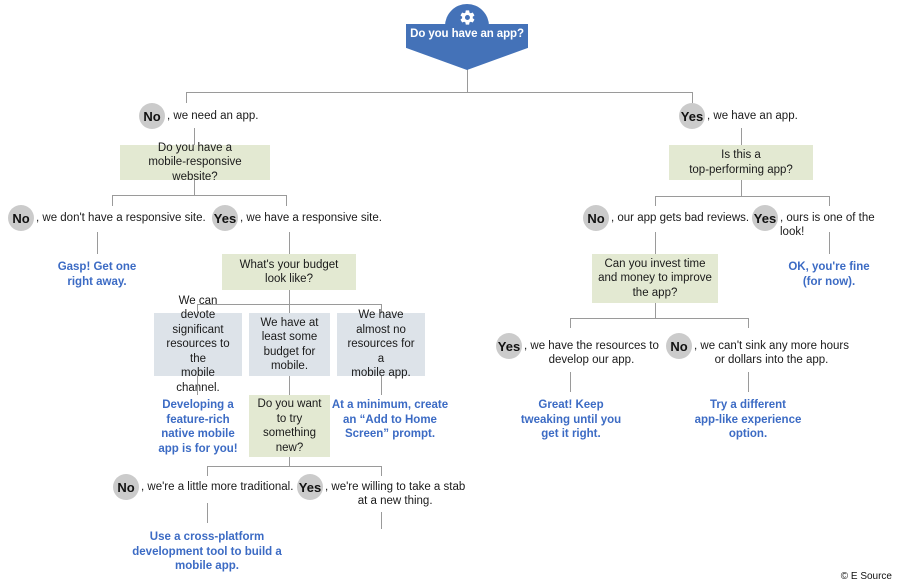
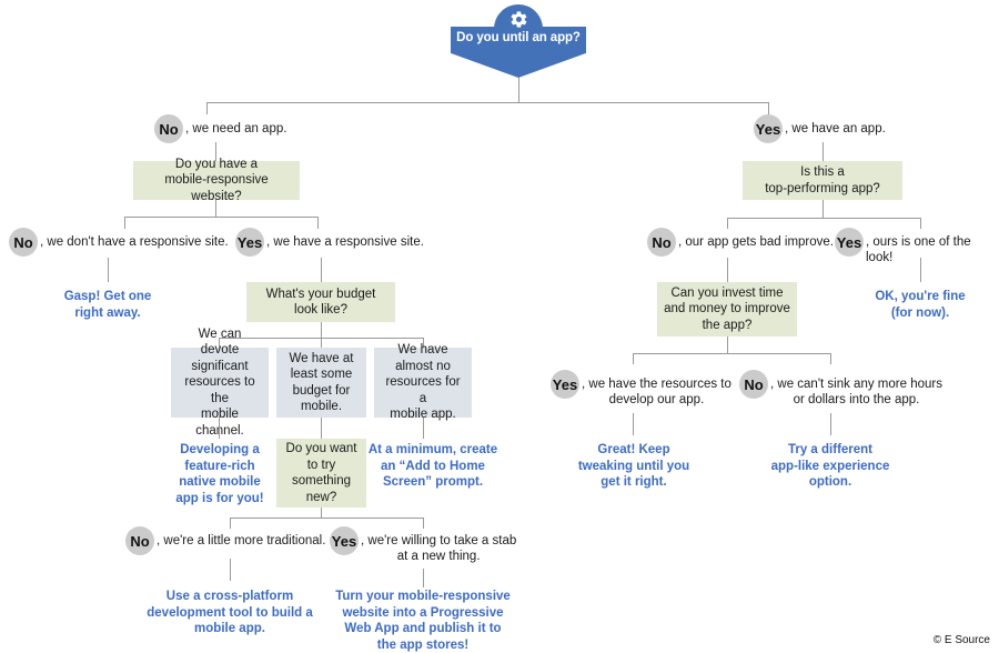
- Do you have an app?
+ Do you until an app?
  No
  , we need an app.
  Do you have a
  mobile-responsive website?
  No
  , we don't have a responsive site.
  Gasp! Get one
  right away.
  Yes
  , we have a responsive site.
  What's your budget
  look like?
  We can devote
  significant
  resources to the
  mobile chanel.
  We have at
  least some
  budget for
  mobile.
  We have
  almost no
  resources for a
  mobile app.
  Developing a
  feature-rich
  native mobile
  app is for you!
  Do you want
  to try
  something
  new?
  At a minimum, create
  an “Add to Home
  Screen” prompt.
  No
  , we're a little more traditional.
  Use a cross-platform
  development tool to build a
  mobile app.
  Yes
  , we're willing to take a stab
  at a new thing.
+ Turn your mobile-responsive
+ website into a Progressive
+ Web App and publish it to
+ the app stores!
  Yes
  , we have an app.
  Is this a
  top-performing app?
  No
- , our app gets bad reviews.
+ , our app gets bad improve.
  Can you invest time
  and money to improve
  the app?
  Yes
  , ours is one of the look!
  OK, you're fine
  (for now).
  Yes
  , we have the resources to
  develop our app.
  Great! Keep
  tweaking until you
  get it right.
  No
  , we can't sink any more hours
  or dollars into the app.
  Try a different
  app-like experience
  option.
  © E Source
